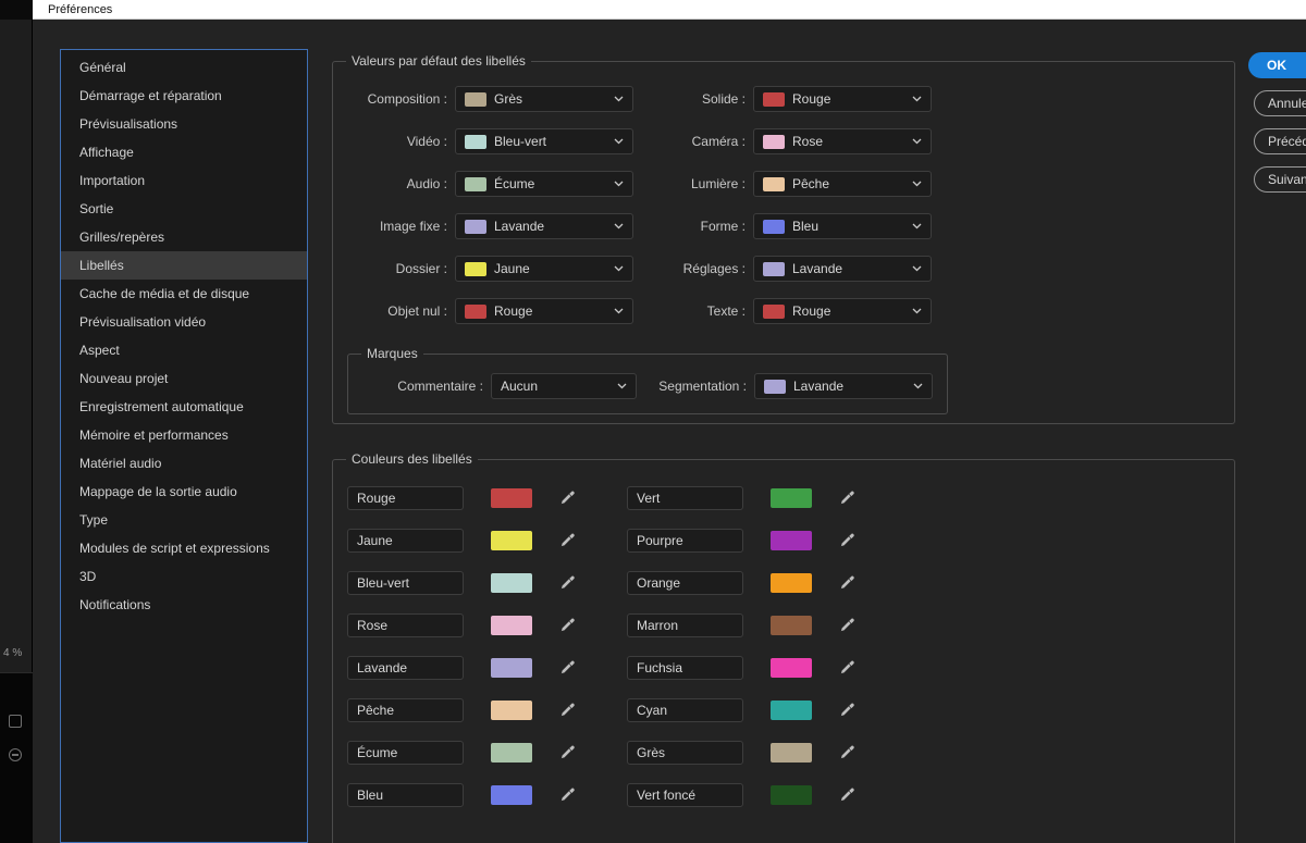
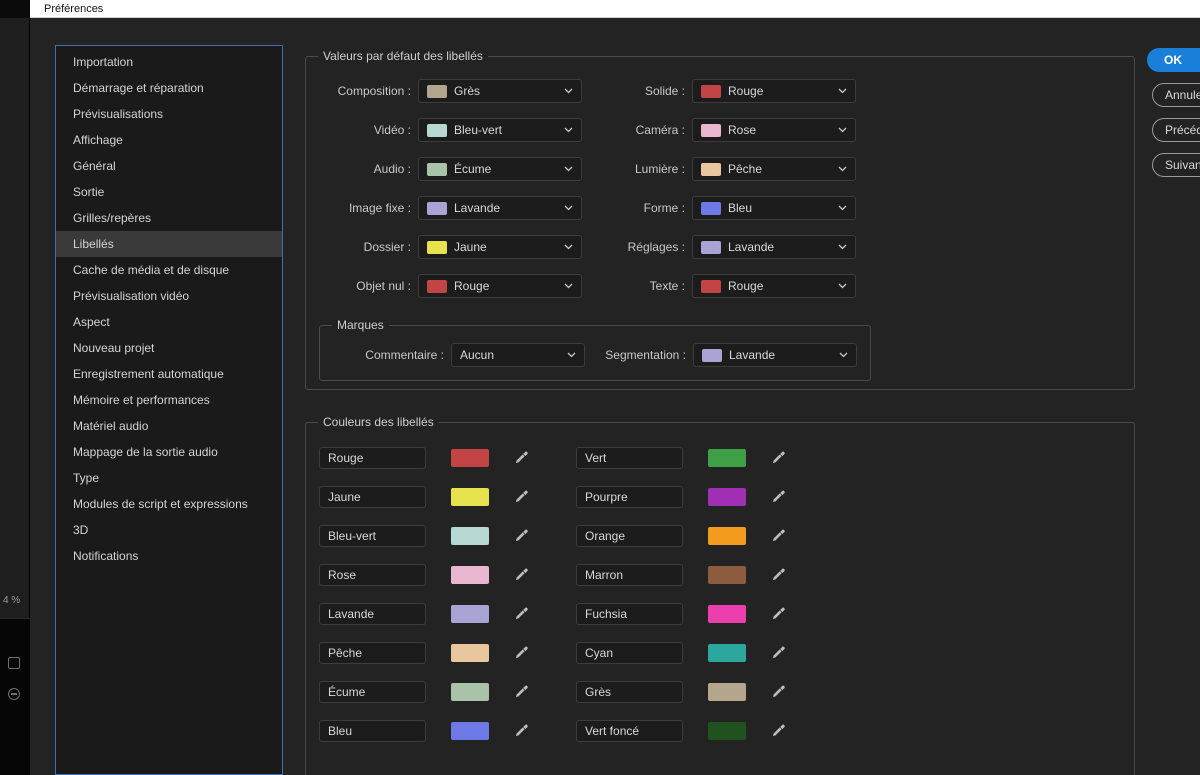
  4 %
  Préférences
- Général
+ Importation
  Démarrage et réparation
  Prévisualisations
  Affichage
- Importation
+ Général
  Sortie
  Grilles/repères
  Libellés
  Cache de média et de disque
  Prévisualisation vidéo
  Aspect
  Nouveau projet
  Enregistrement automatique
  Mémoire et performances
  Matériel audio
  Mappage de la sortie audio
  Type
  Modules de script et expressions
  3D
  Notifications
  Valeurs par défaut des libellés
  Composition :
  Grès
  Vidéo :
  Bleu-vert
  Audio :
  Écume
  Image fixe :
  Lavande
  Dossier :
  Jaune
  Objet nul :
  Rouge
  Solide :
  Rouge
  Caméra :
  Rose
  Lumière :
  Pêche
  Forme :
  Bleu
  Réglages :
  Lavande
  Texte :
  Rouge
  Marques
  Commentaire :
  Aucun
  Segmentation :
  Lavande
  Couleurs des libellés
  Rouge
  Jaune
  Bleu-vert
  Rose
  Lavande
  Pêche
  Écume
  Bleu
  Vert
  Pourpre
  Orange
  Marron
  Fuchsia
  Cyan
  Grès
  Vert foncé
  OK
  Annule
  Suivan
